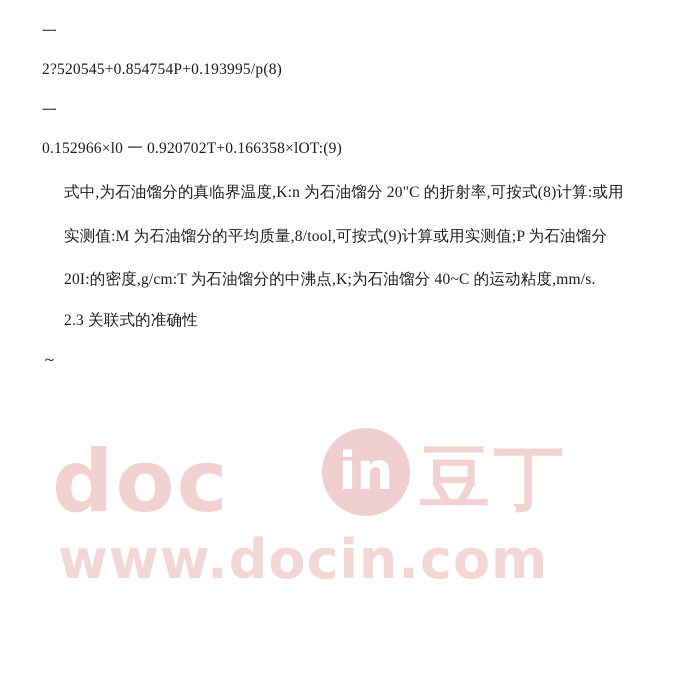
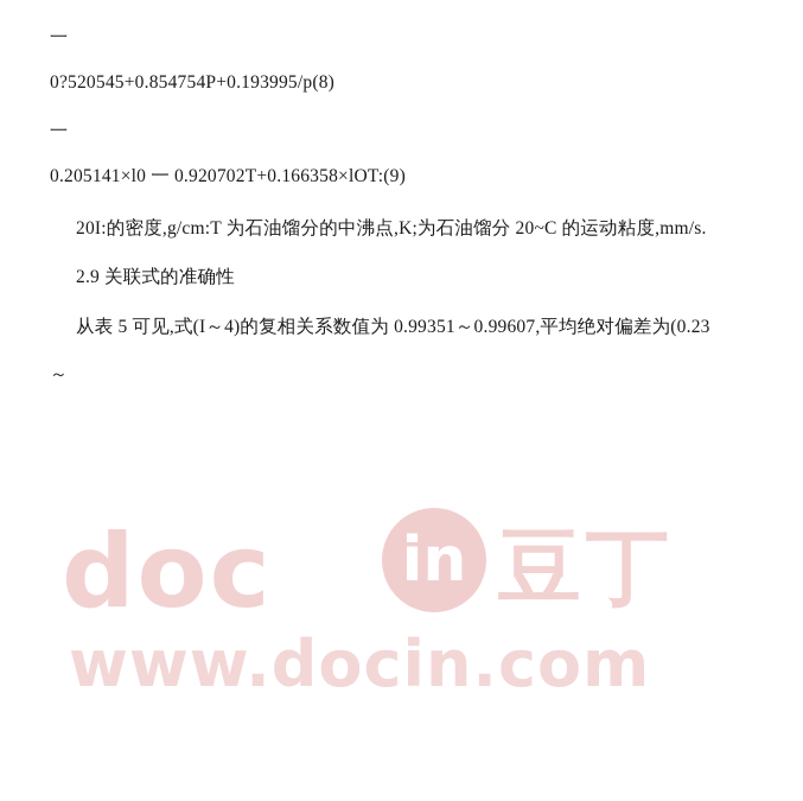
  doc
  in
  豆丁
  www.docin.com
  一
- 2?520545+0.854754P+0.193995/p(8)
+ 0?520545+0.854754P+0.193995/p(8)
  一
- 0.152966×l0 一 0.920702T+0.166358×lOT:(9)
+ 0.205141×l0 一 0.920702T+0.166358×lOT:(9)
- 式中,为石油馏分的真临界温度,K:n 为石油馏分 20"C 的折射率,可按式(8)计算:或用
- 实测值:M 为石油馏分的平均质量,8/tool,可按式(9)计算或用实测值;P 为石油馏分
- 20I:的密度,g/cm:T 为石油馏分的中沸点,K;为石油馏分 40~C 的运动粘度,mm/s.
+ 20I:的密度,g/cm:T 为石油馏分的中沸点,K;为石油馏分 20~C 的运动粘度,mm/s.
- 2.3 关联式的准确性
+ 2.9 关联式的准确性
+ 从表 5 可见,式(I～4)的复相关系数值为 0.99351～0.99607,平均绝对偏差为(0.23
  ～
